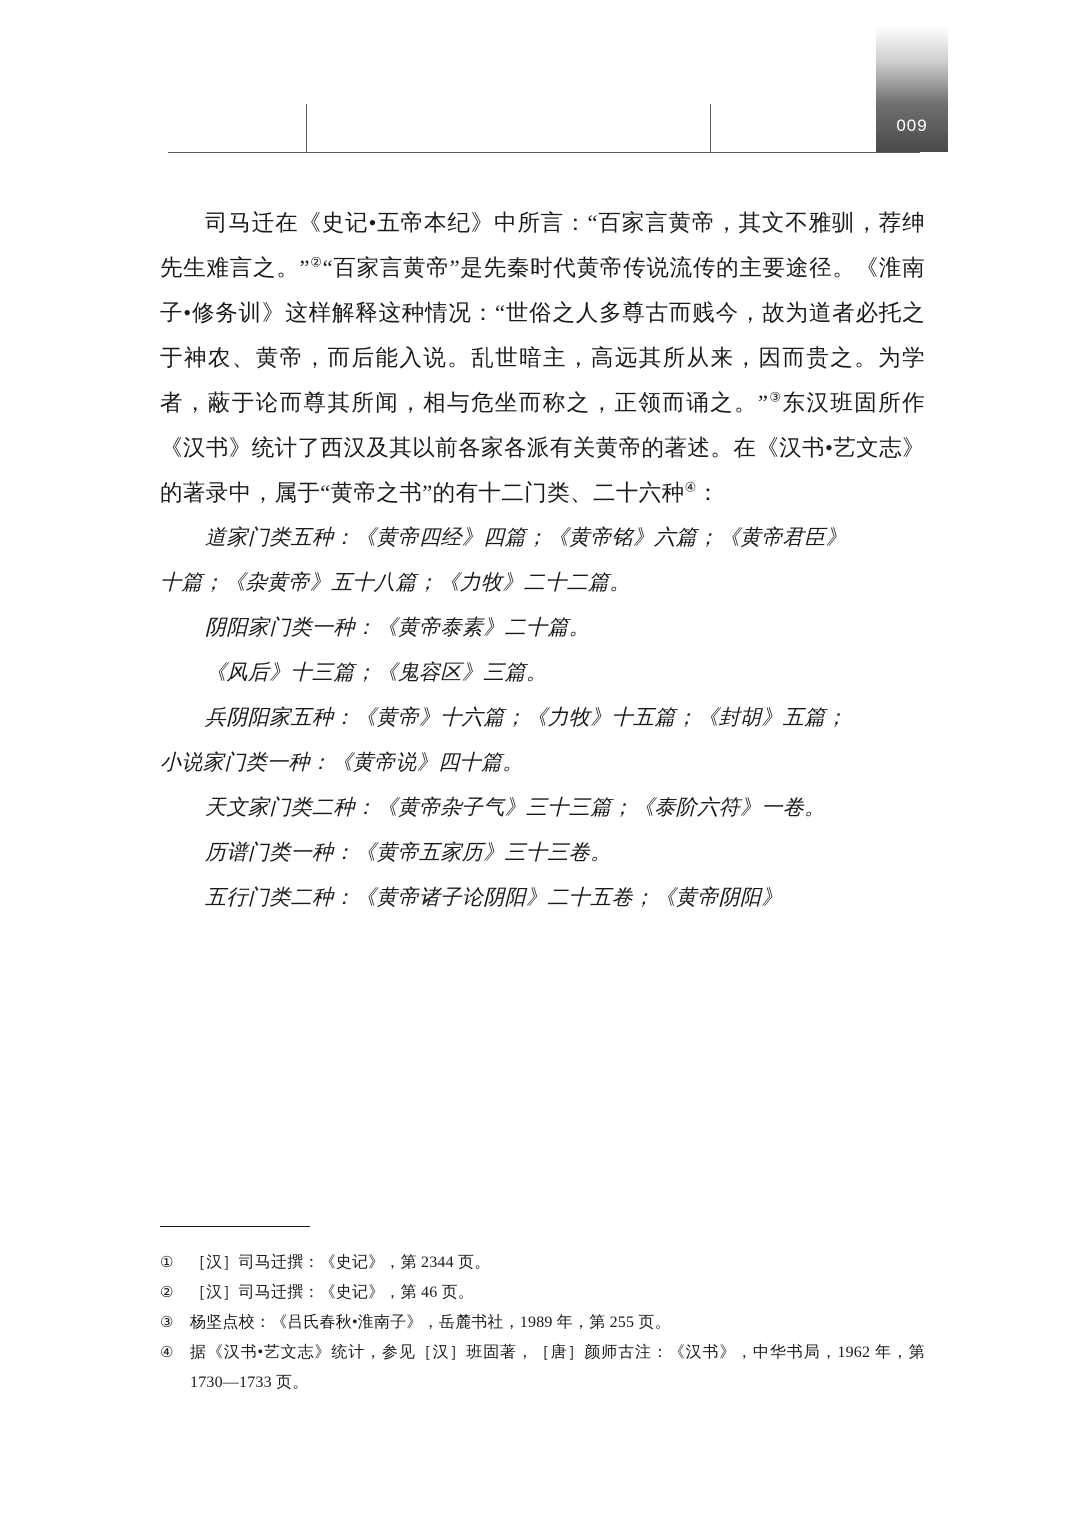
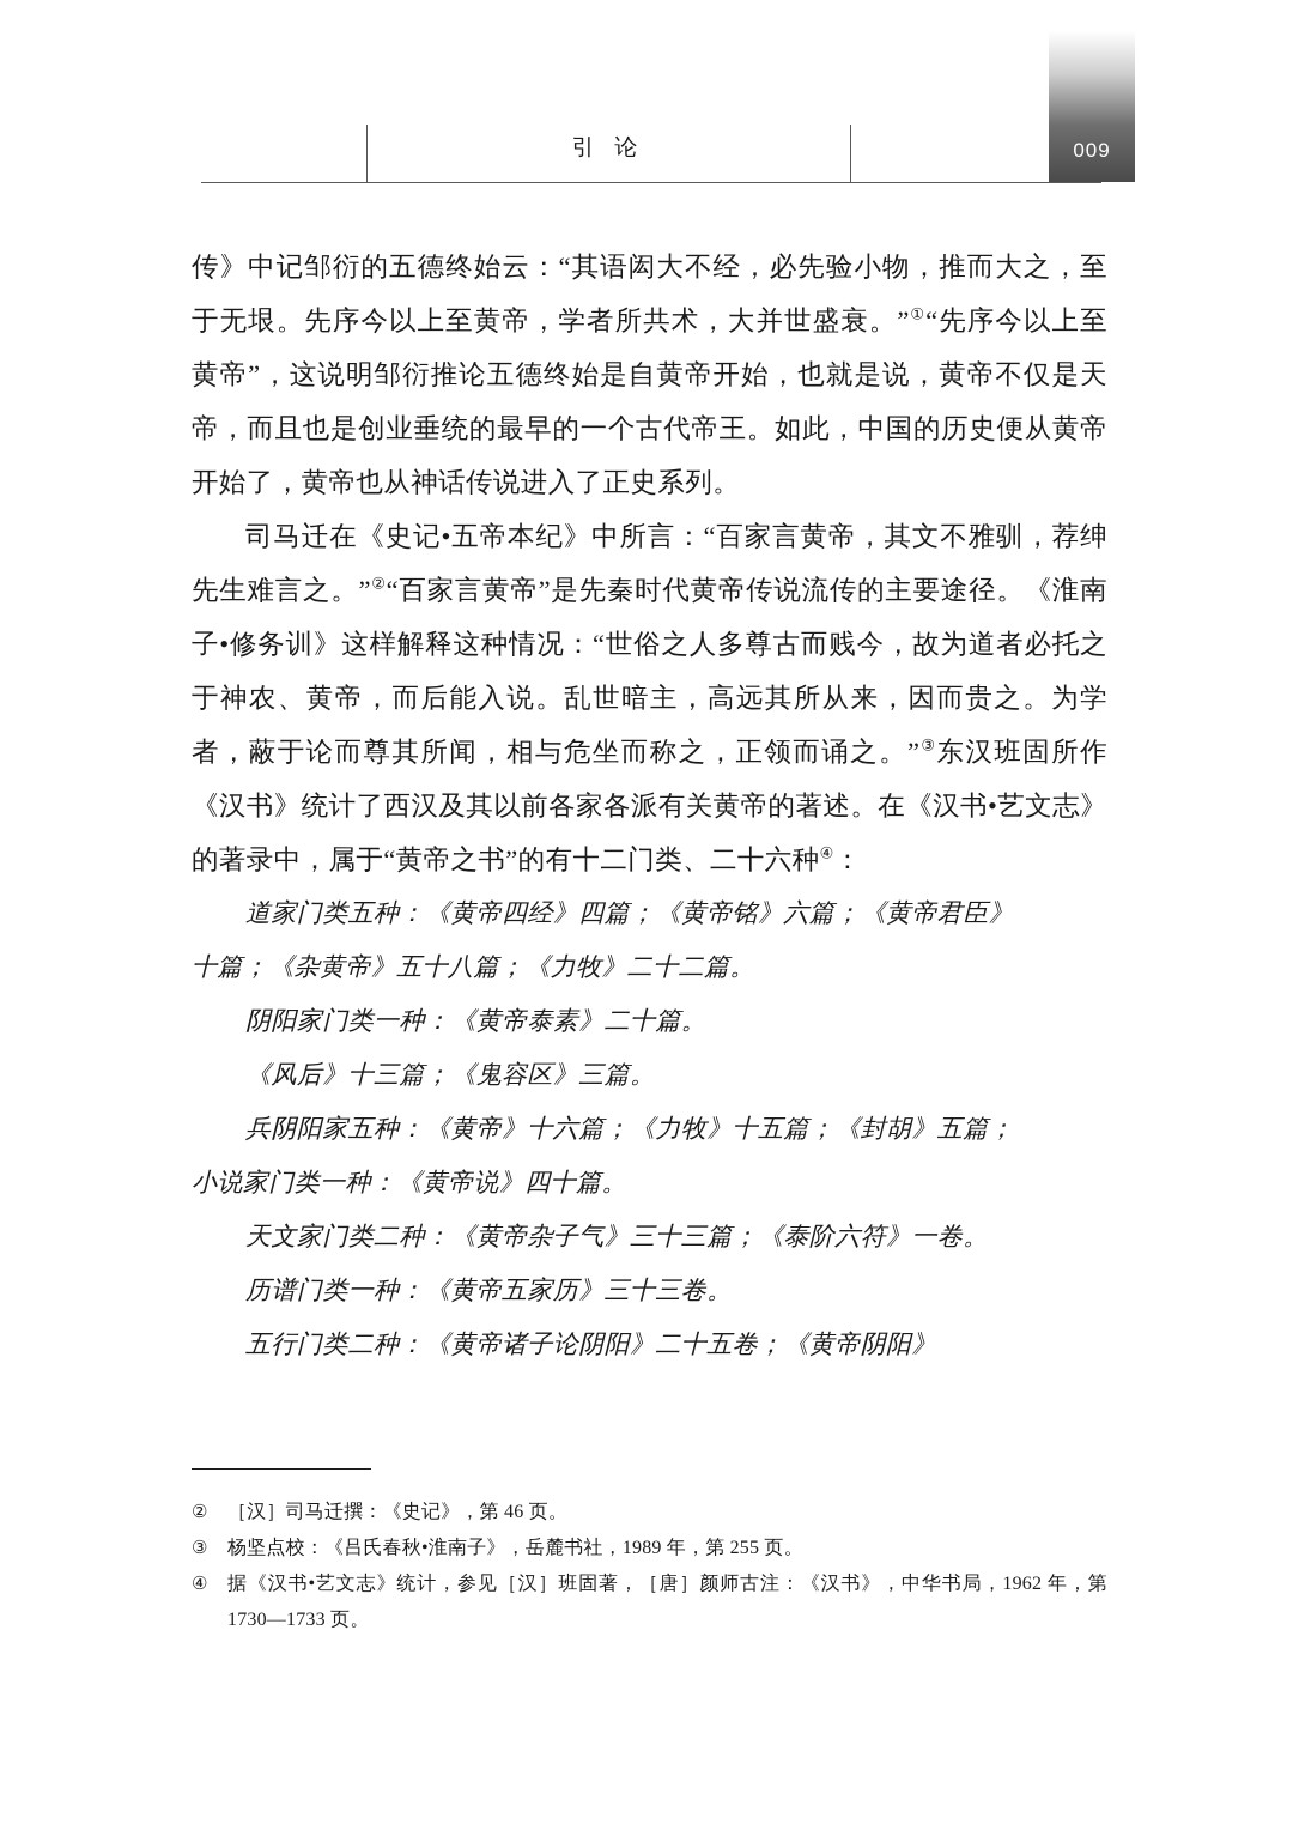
+ 引 论
  009
+ 传》中记邹衍的五德终始云：“其语闳大不经，必先验小物，推而大之，至于无垠。先序今以上至黄帝，学者所共术，大并世盛衰。”①“先序今以上至黄帝”，这说明邹衍推论五德终始是自黄帝开始，也就是说，黄帝不仅是天帝，而且也是创业垂统的最早的一个古代帝王。如此，中国的历史便从黄帝开始了，黄帝也从神话传说进入了正史系列。
  司马迁在《史记•五帝本纪》中所言：“百家言黄帝，其文不雅驯，荐绅先生难言之。”②“百家言黄帝”是先秦时代黄帝传说流传的主要途径。《淮南子•修务训》这样解释这种情况：“世俗之人多尊古而贱今，故为道者必托之于神农、黄帝，而后能入说。乱世暗主，高远其所从来，因而贵之。为学者，蔽于论而尊其所闻，相与危坐而称之，正领而诵之。”③东汉班固所作《汉书》统计了西汉及其以前各家各派有关黄帝的著述。在《汉书•艺文志》的著录中，属于“黄帝之书”的有十二门类、二十六种④：
  道家门类五种：《黄帝四经》四篇；《黄帝铭》六篇；《黄帝君臣》
  十篇；《杂黄帝》五十八篇；《力牧》二十二篇。
  阴阳家门类一种：《黄帝泰素》二十篇。
  《风后》十三篇；《鬼容区》三篇。
  兵阴阳家五种：《黄帝》十六篇；《力牧》十五篇；《封胡》五篇；
  小说家门类一种：《黄帝说》四十篇。
  天文家门类二种：《黄帝杂子气》三十三篇；《泰阶六符》一卷。
  历谱门类一种：《黄帝五家历》三十三卷。
  五行门类二种：《黄帝诸子论阴阳》二十五卷；《黄帝阴阳》
- ①
- ［汉］司马迁撰：《史记》，第 2344 页。
  ②
  ［汉］司马迁撰：《史记》，第 46 页。
  ③
  杨坚点校：《吕氏春秋•淮南子》，岳麓书社，1989 年，第 255 页。
  ④
  据《汉书•艺文志》统计，参见［汉］班固著，［唐］颜师古注：《汉书》，中华书局，1962 年，第 1730—1733 页。
